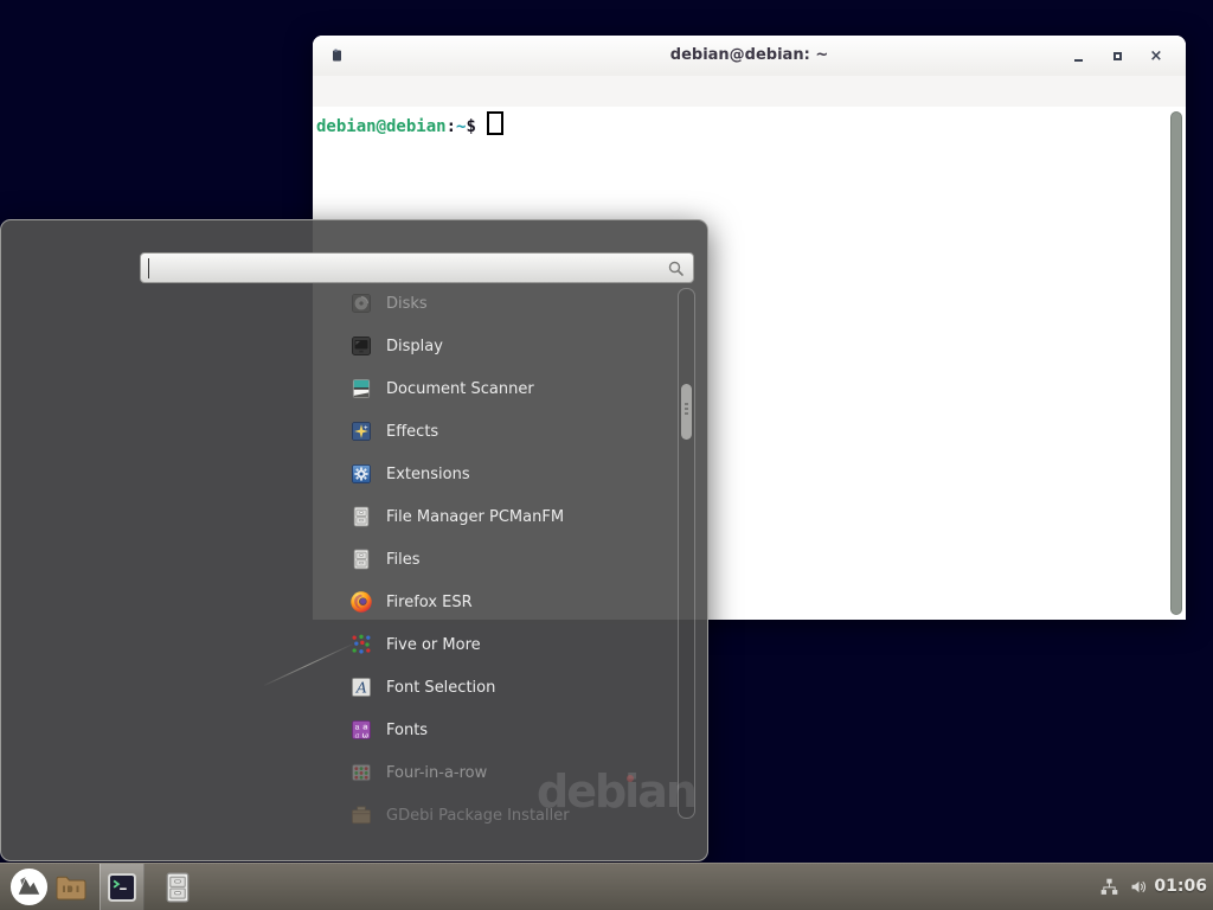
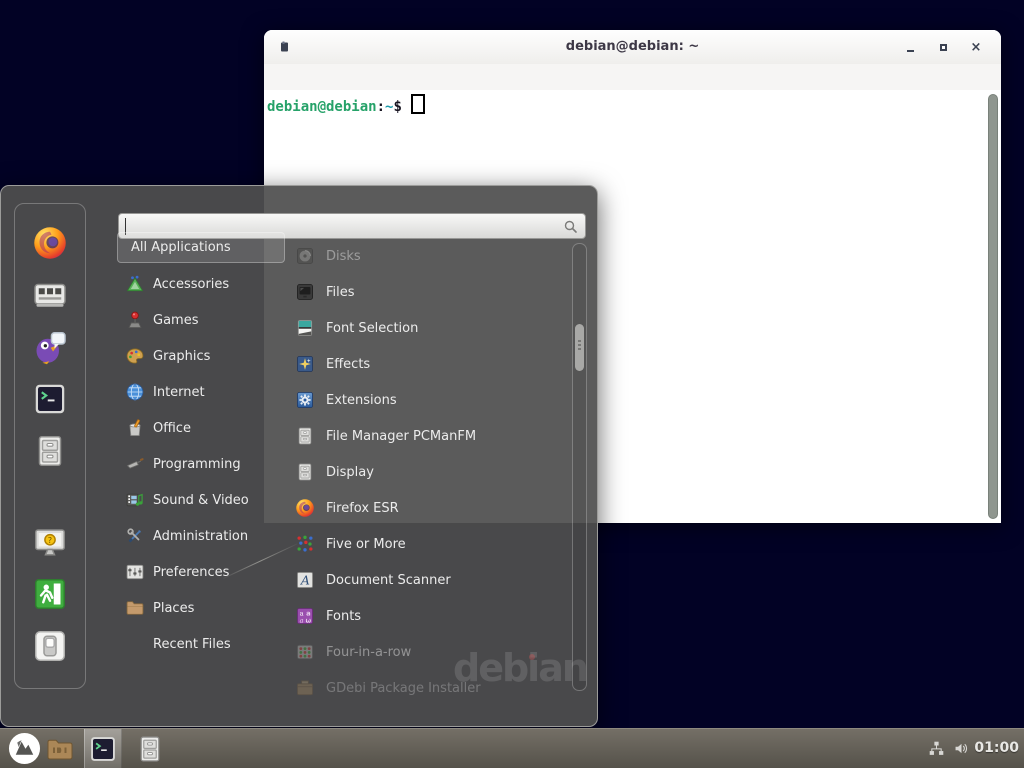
  debian@debian: ~
  ×
  debian@debian:~$
  debian
+ ?
+ All Applications
+ Accessories
+ Games
+ Graphics
+ Internet
+ Office
+ Programming
+ Sound & Video
+ Administration
+ Preferences
+ Places
+ Recent Files
  Disks
- Display
+ Files
- Document Scanner
+ Font Selection
  Effects
  Extensions
  File Manager PCManFM
- Files
+ Display
  Firefox ESR
  Five or More
  A
- Font Selection
+ Document Scanner
  a
  a
  a
  ω
  Fonts
  Four-in-a-row
  GDebi Package Installer
- 01:06
+ 01:00
